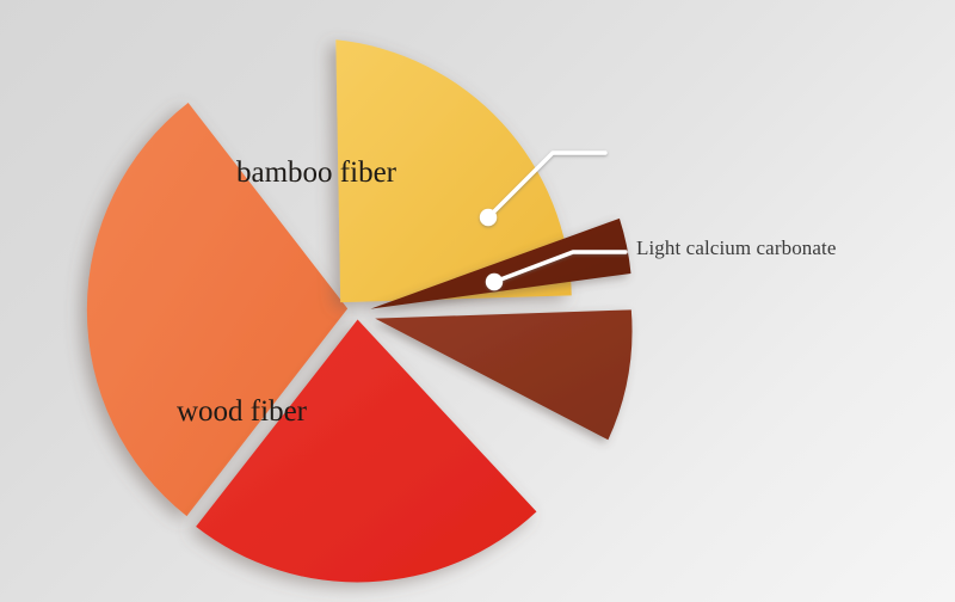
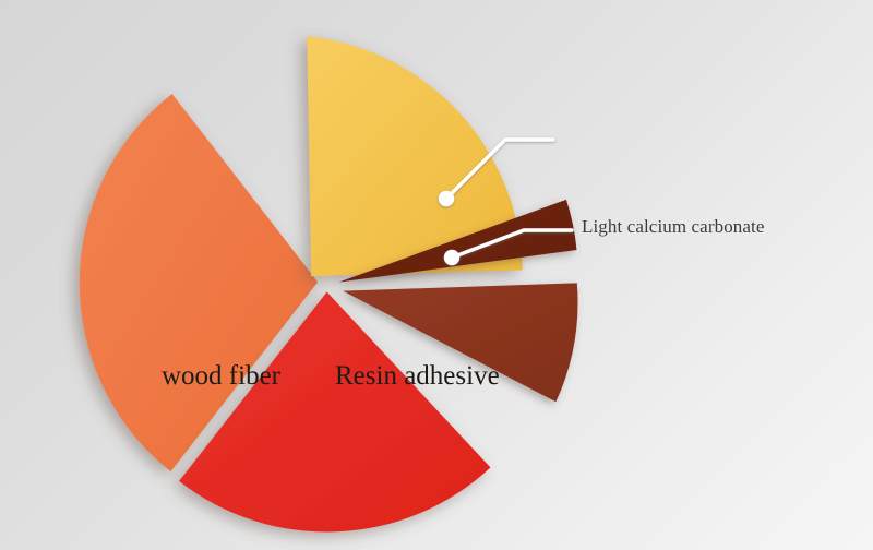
- bamboo fiber
  wood fiber
+ Resin adhesive
  Light calcium carbonate
